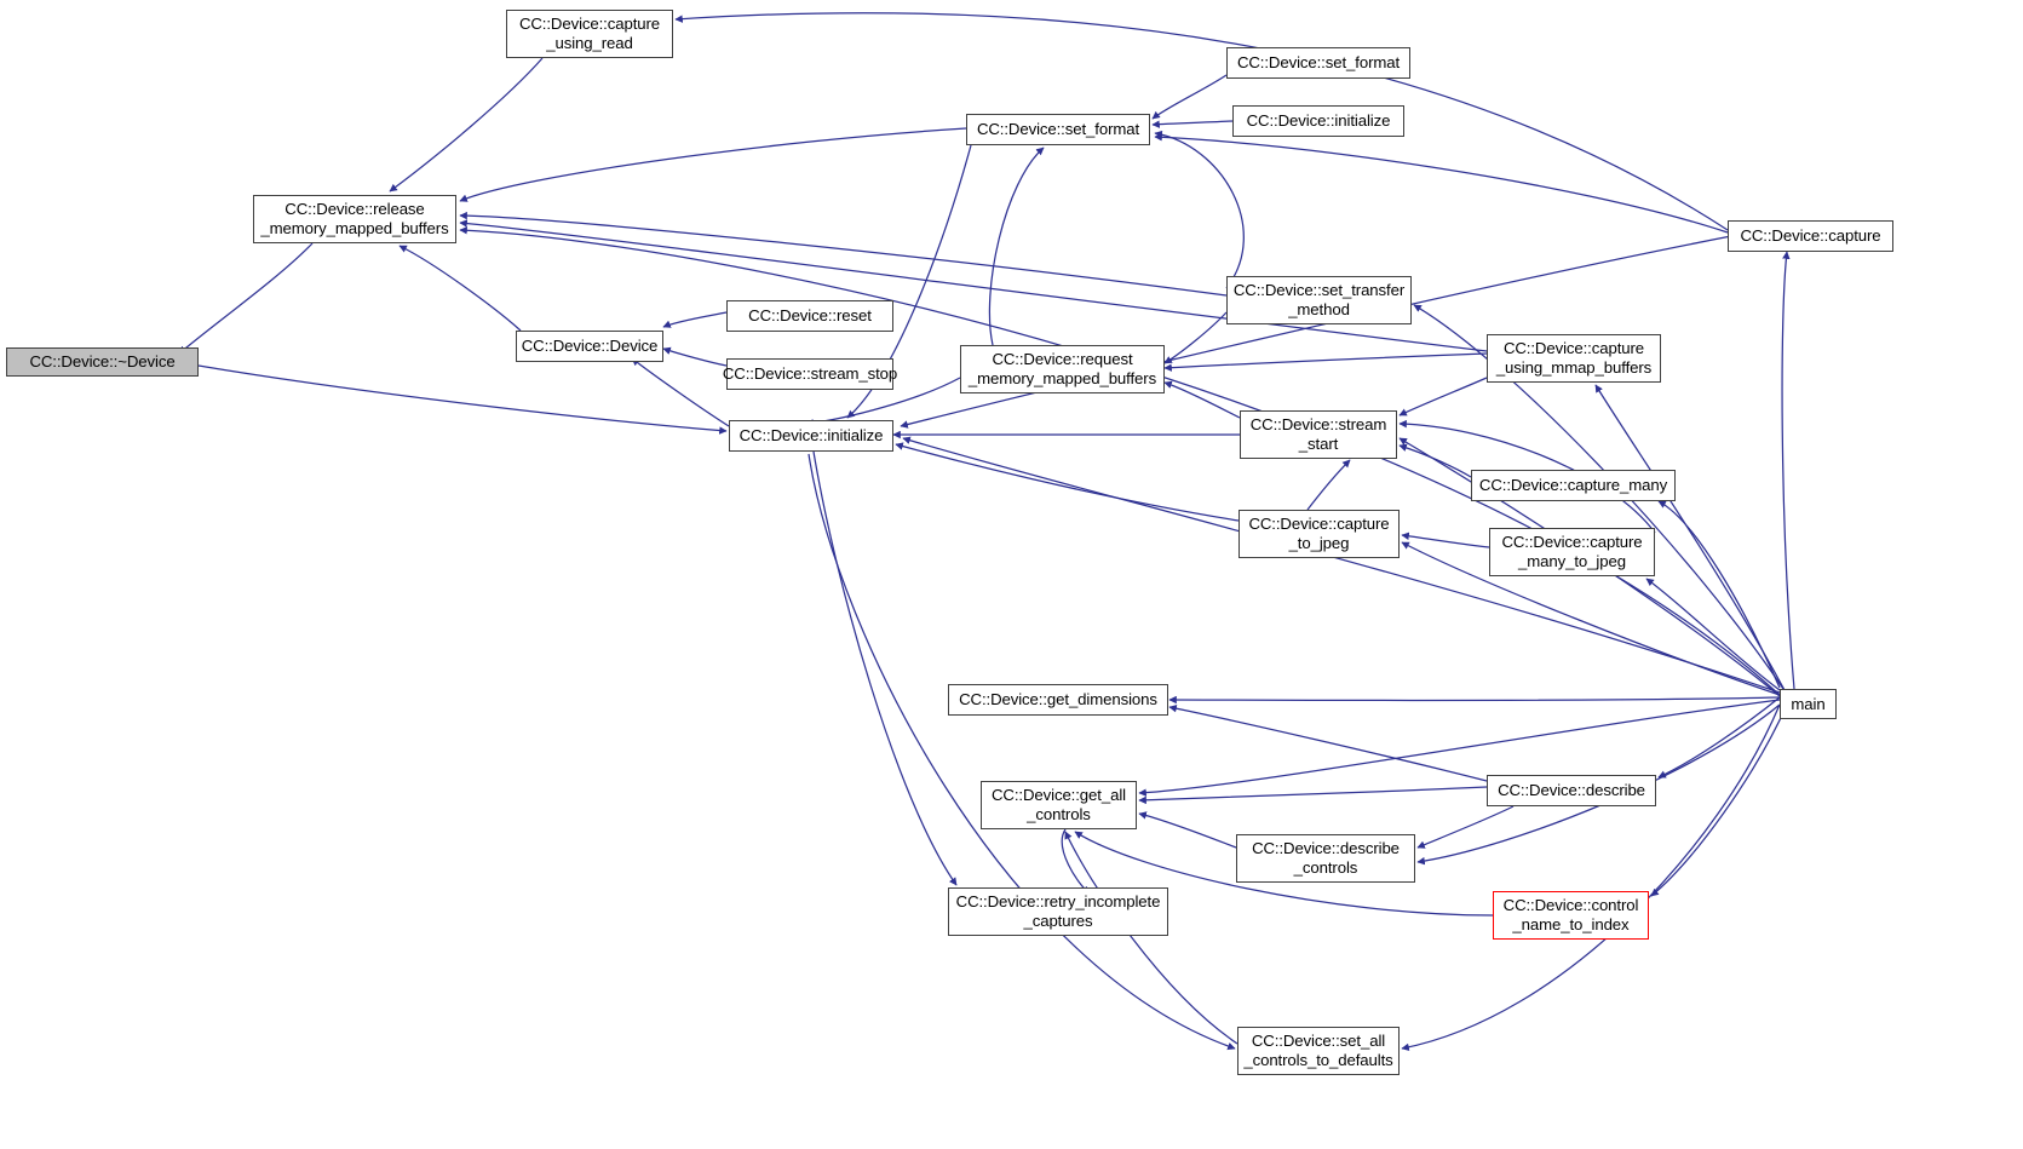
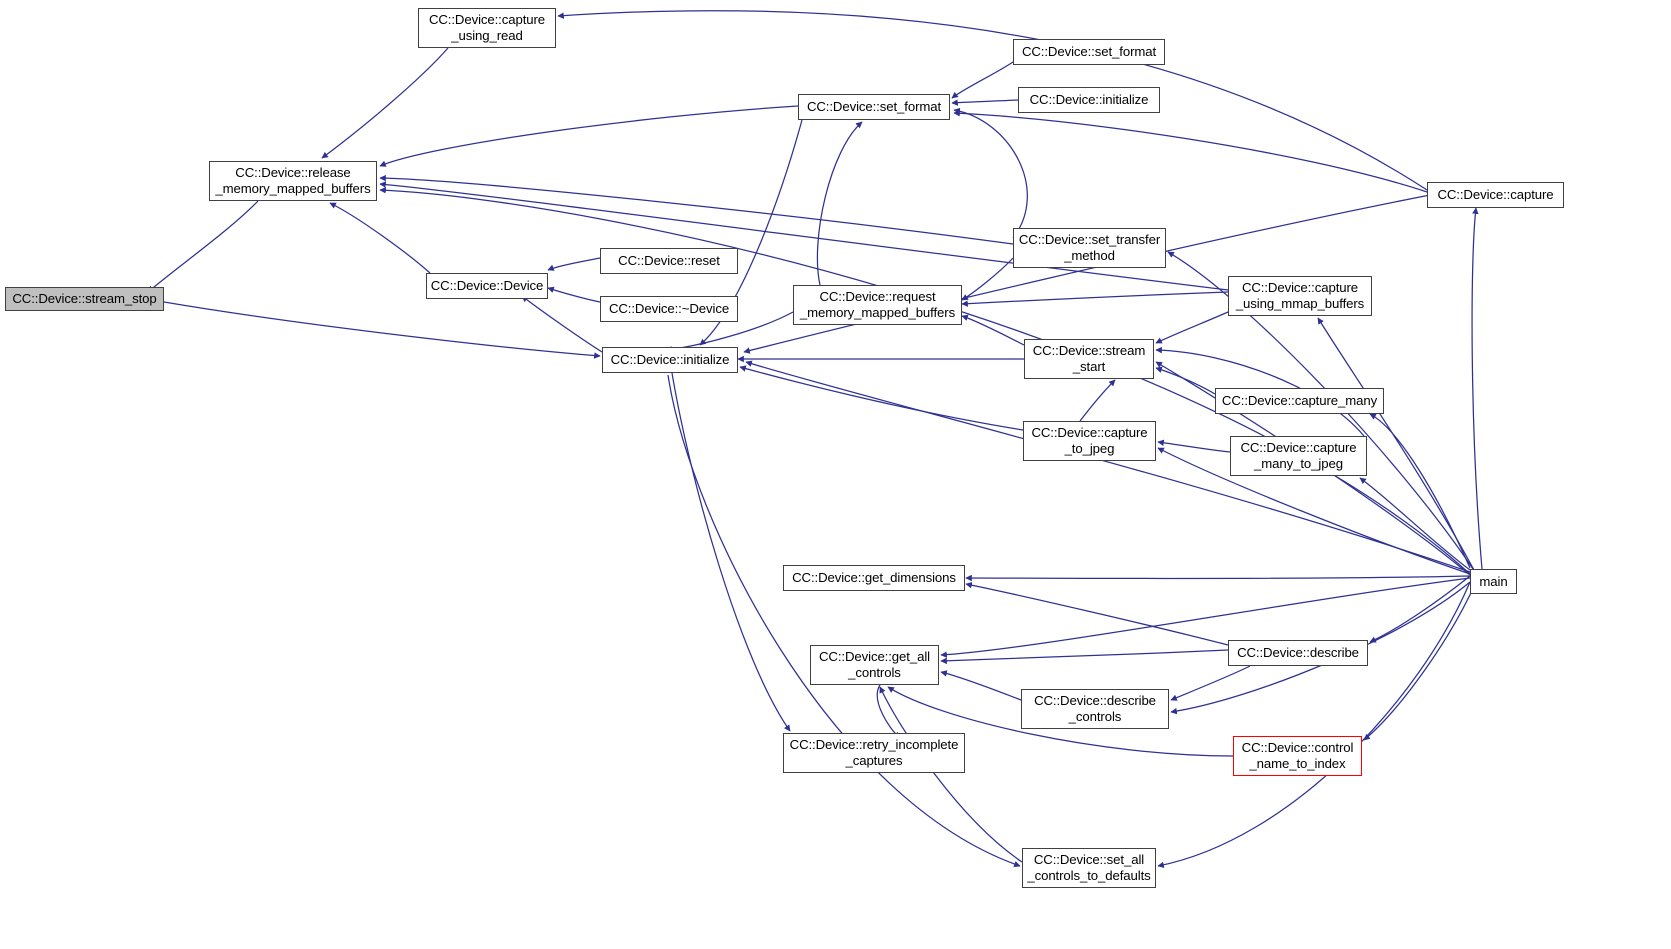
  CC::Device::capture
  _using_read
  CC::Device::set_format
  CC::Device::initialize
  CC::Device::set_format
  CC::Device::capture
  CC::Device::release
  _memory_mapped_buffers
  CC::Device::set_transfer
  _method
  CC::Device::capture
  _using_mmap_buffers
  CC::Device::reset
- CC::Device::stream_stop
+ CC::Device::~Device
  CC::Device::Device
- CC::Device::~Device
+ CC::Device::stream_stop
  CC::Device::request
  _memory_mapped_buffers
  CC::Device::initialize
  CC::Device::stream
  _start
  CC::Device::capture_many
  CC::Device::capture
  _to_jpeg
  CC::Device::capture
  _many_to_jpeg
  main
  CC::Device::get_dimensions
  CC::Device::get_all
  _controls
  CC::Device::describe
  CC::Device::describe
  _controls
  CC::Device::control
  _name_to_index
  CC::Device::retry_incomplete
  _captures
  CC::Device::set_all
  _controls_to_defaults
